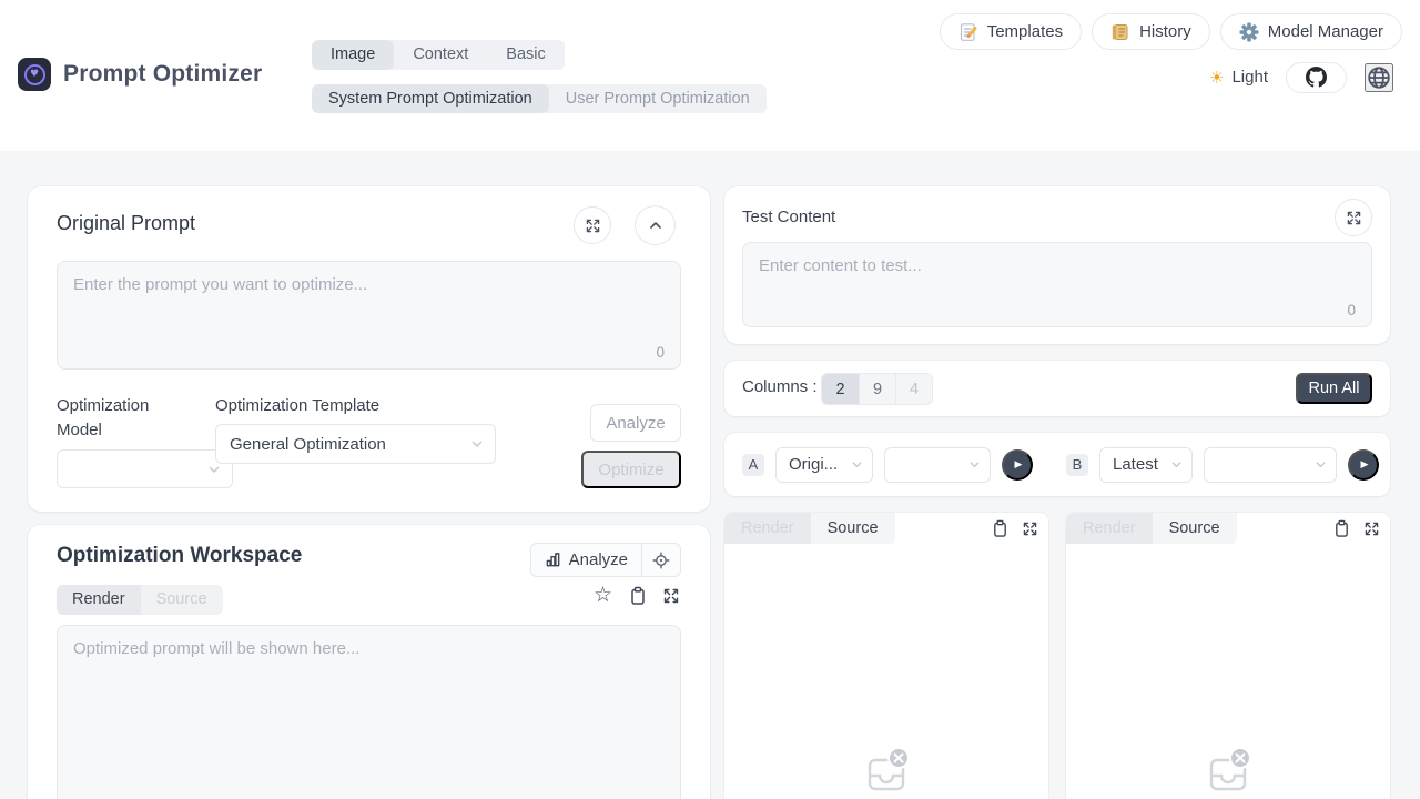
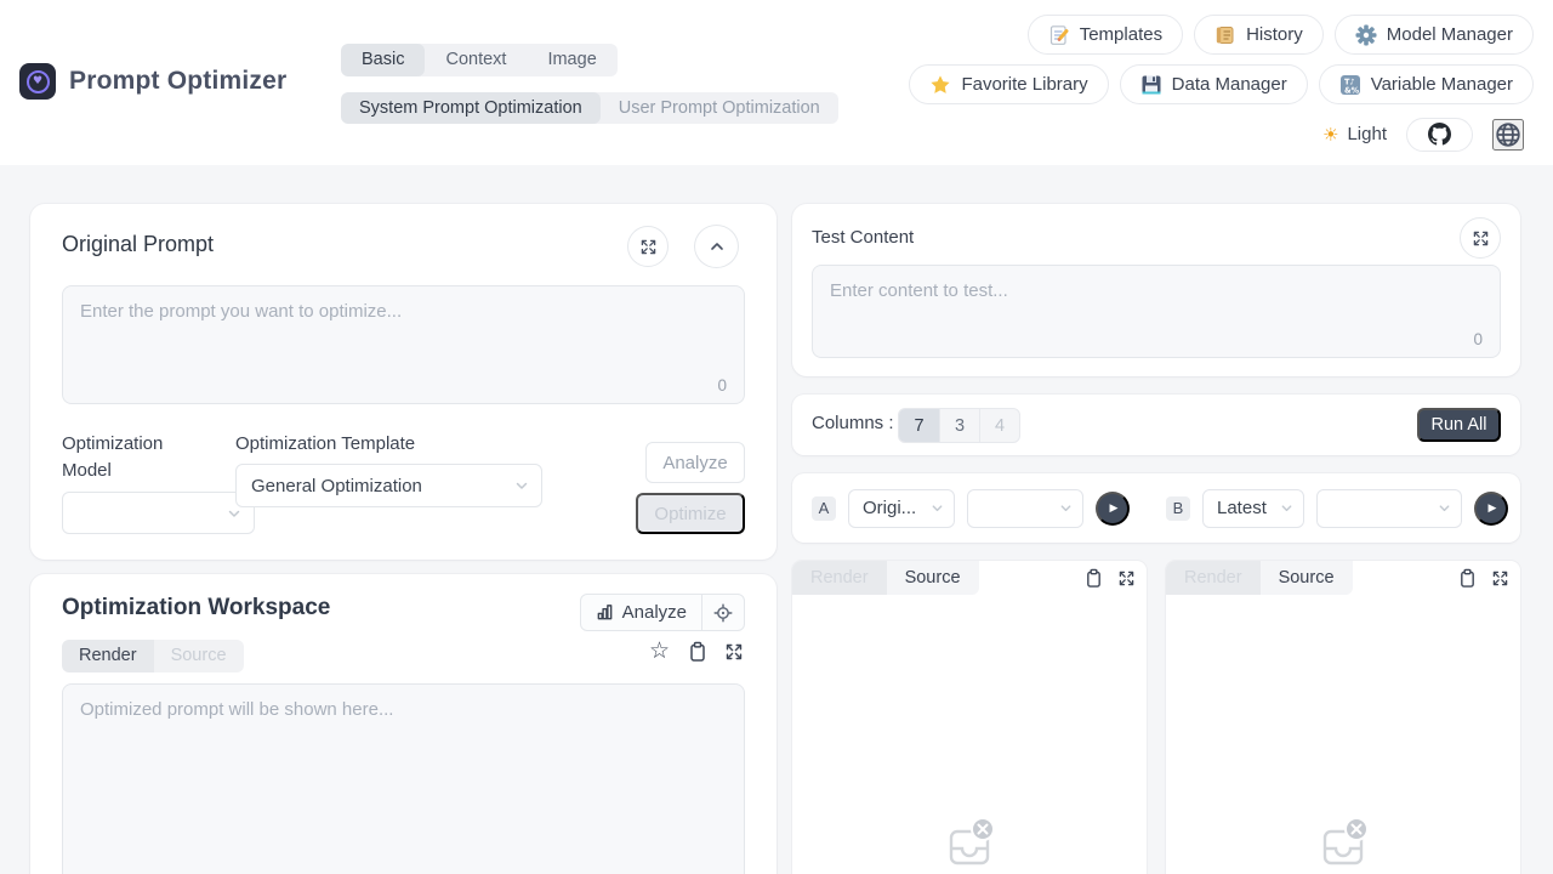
  ♥
  Prompt Optimizer
- Image
+ Basic
  Context
- Basic
+ Image
  System Prompt Optimization
  User Prompt Optimization
  Templates
  History
  Model Manager
+ Favorite Library
+ Data Manager
+ T♪
+ &%
+ Variable Manager
  ☀
  Light
  Original Prompt
  Enter the prompt you want to optimize...
  0
  Optimization Model
  Optimization Template
  General Optimization
  Analyze
  Optimize
  Optimization Workspace
  Analyze
  Render
  Source
  ☆
  Optimized prompt will be shown here...
  Test Content
  Enter content to test...
  0
  Columns :
- 2
+ 7
- 9
+ 3
  4
  Run All
  A
  Origi...
  ▶
  B
  Latest
  ▶
  Source
  Source
